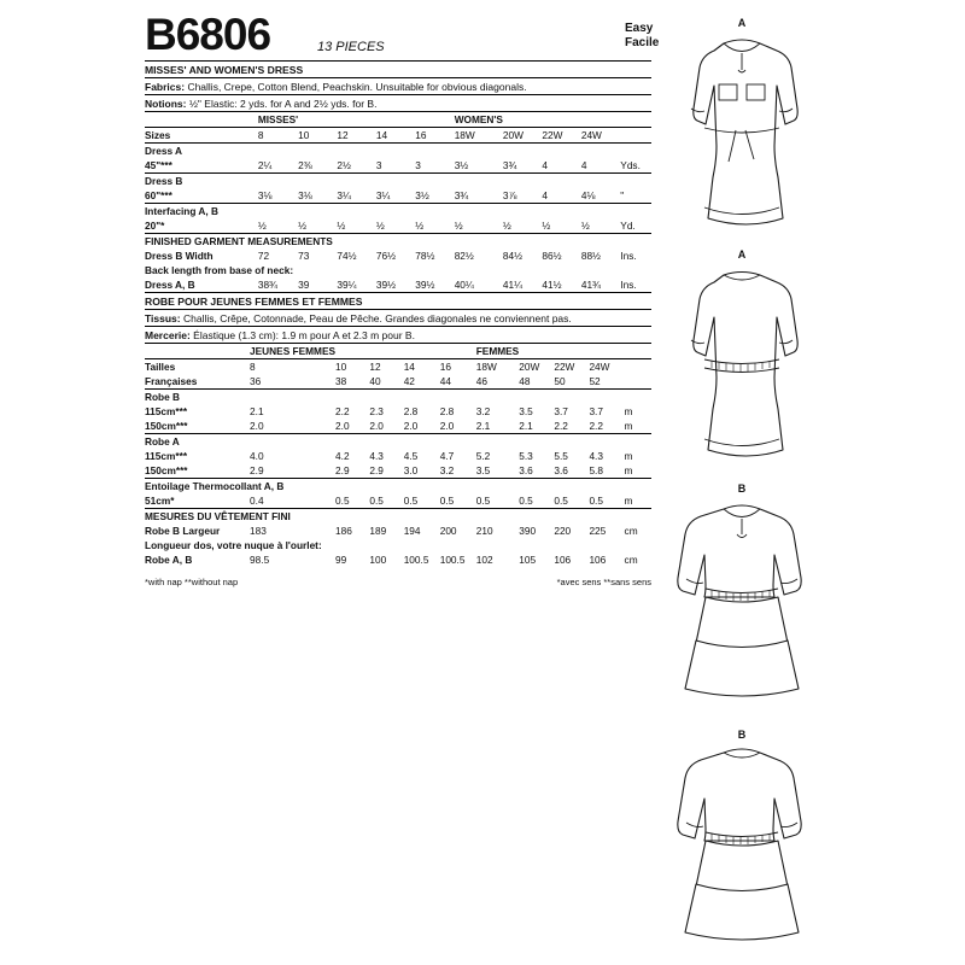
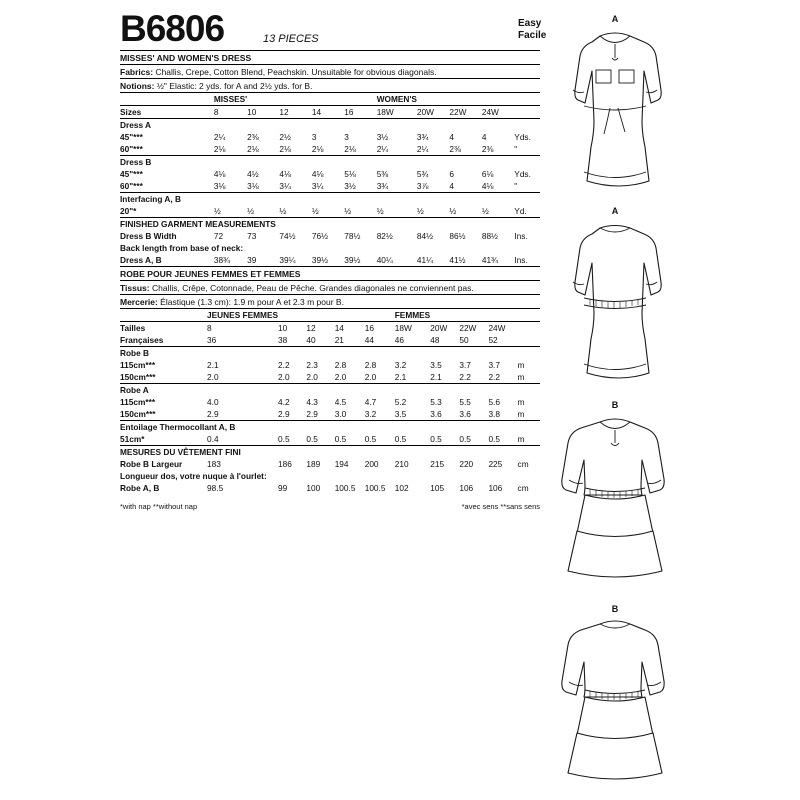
  B6806
  13 PIECES
  Easy
  Facile
  MISSES' AND WOMEN'S DRESS
  Fabrics: Challis, Crepe, Cotton Blend, Peachskin. Unsuitable for obvious diagonals.
  Notions: ½" Elastic: 2 yds. for A and 2½ yds. for B.
  	MISSES'					WOMEN'S
  Sizes	8	10	12	14	16	18W	20W	22W	24W
  Dress A
  45"***	2¼	2⅜	2½	3	3	3½	3¾	4	4	Yds.
+ 60"***	2⅛	2⅛	2⅛	2⅛	2⅛	2¼	2¼	2⅜	2⅜	"
  Dress B
+ 45"***	4⅛	4½	4⅛	4⅛	5⅛	5⅜	5¾	6	6⅛	Yds.
  60"***	3⅛	3⅛	3¼	3¼	3½	3¾	3⅞	4	4⅛	"
  Interfacing A, B
  20"*	½	½	½	½	½	½	½	½	½	Yd.
  FINISHED GARMENT MEASUREMENTS
  Dress B Width	72	73	74½	76½	78½	82½	84½	86½	88½	Ins.
  Back length from base of neck:
  Dress A, B	38¾	39	39¼	39½	39½	40¼	41¼	41½	41¾	Ins.
  ROBE POUR JEUNES FEMMES ET FEMMES
  Tissus: Challis, Crêpe, Cotonnade, Peau de Pêche. Grandes diagonales ne conviennent pas.
  Mercerie: Élastique (1.3 cm): 1.9 m pour A et 2.3 m pour B.
  	JEUNES FEMMES					FEMMES
  Tailles	8	10	12	14	16	18W	20W	22W	24W
- Françaises	36	38	40	42	44	46	48	50	52
+ Françaises	36	38	40	21	44	46	48	50	52
  Robe B
  115cm***	2.1	2.2	2.3	2.8	2.8	3.2	3.5	3.7	3.7	m
  150cm***	2.0	2.0	2.0	2.0	2.0	2.1	2.1	2.2	2.2	m
  Robe A
- 115cm***	4.0	4.2	4.3	4.5	4.7	5.2	5.3	5.5	4.3	m
+ 115cm***	4.0	4.2	4.3	4.5	4.7	5.2	5.3	5.5	5.6	m
- 150cm***	2.9	2.9	2.9	3.0	3.2	3.5	3.6	3.6	5.8	m
+ 150cm***	2.9	2.9	2.9	3.0	3.2	3.5	3.6	3.6	3.8	m
  Entoilage Thermocollant A, B
  51cm*	0.4	0.5	0.5	0.5	0.5	0.5	0.5	0.5	0.5	m
  MESURES DU VÊTEMENT FINI
- Robe B Largeur	183	186	189	194	200	210	390	220	225	cm
+ Robe B Largeur	183	186	189	194	200	210	215	220	225	cm
  Longueur dos, votre nuque à l'ourlet:
  Robe A, B	98.5	99	100	100.5	100.5	102	105	106	106	cm
  *with nap **without nap
  *avec sens **sans sens
  A
  A
  B
  B
